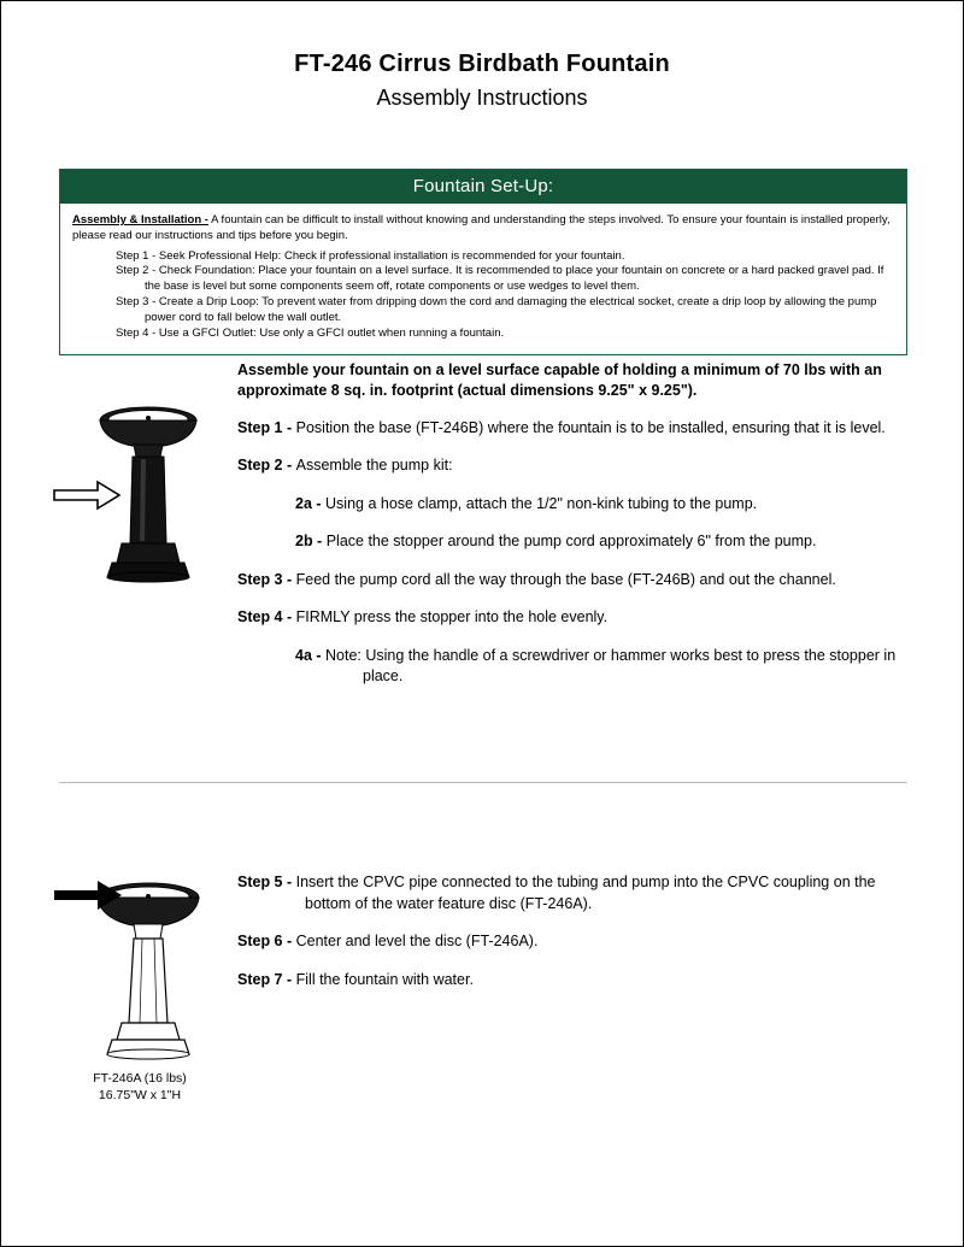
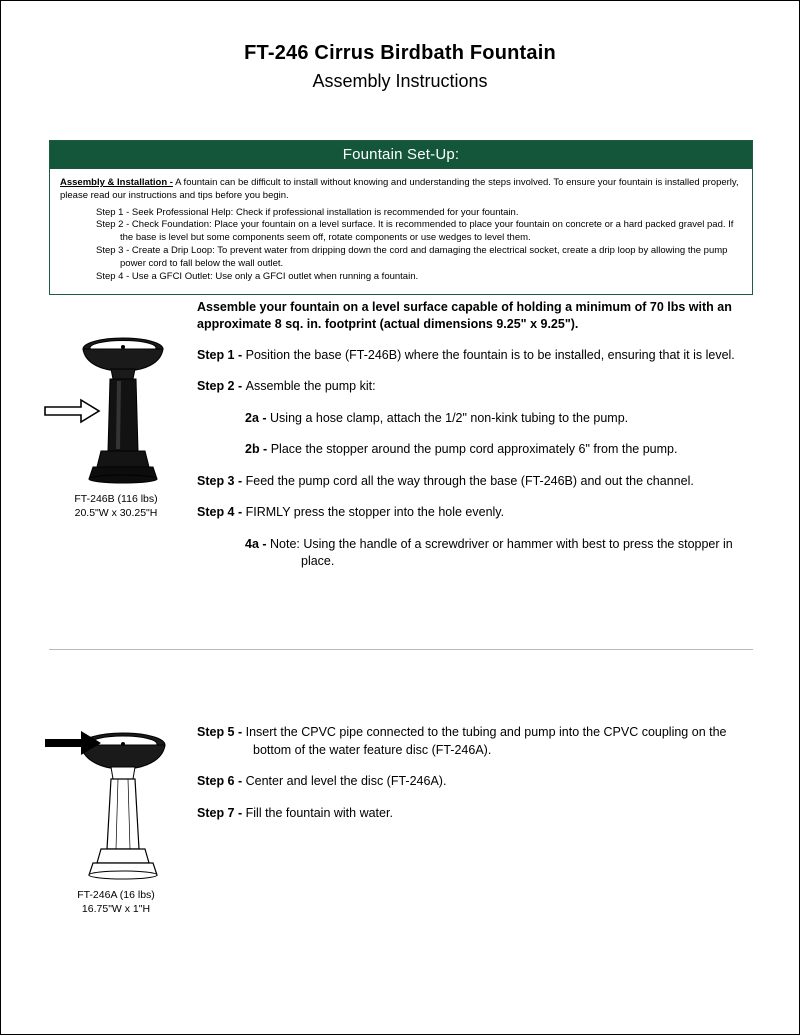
  FT-246 Cirrus Birdbath Fountain
  Assembly Instructions
  Fountain Set-Up:
  Assembly & Installation - A fountain can be difficult to install without knowing and understanding the steps involved. To ensure your fountain is installed properly, please read our instructions and tips before you begin.
  Step 1 - Seek Professional Help: Check if professional installation is recommended for your fountain.
  Step 2 - Check Foundation: Place your fountain on a level surface. It is recommended to place your fountain on concrete or a hard packed gravel pad. If the base is level but some components seem off, rotate components or use wedges to level them.
  Step 3 - Create a Drip Loop: To prevent water from dripping down the cord and damaging the electrical socket, create a drip loop by allowing the pump power cord to fall below the wall outlet.
  Step 4 - Use a GFCI Outlet: Use only a GFCI outlet when running a fountain.
+ FT-246B (116 lbs)
+ 20.5"W x 30.25"H
  Assemble your fountain on a level surface capable of holding a minimum of 70 lbs with an approximate 8 sq. in. footprint (actual dimensions 9.25" x 9.25").
  Step 1 - Position the base (FT-246B) where the fountain is to be installed, ensuring that it is level.
  Step 2 - Assemble the pump kit:
  2a - Using a hose clamp, attach the 1/2" non-kink tubing to the pump.
  2b - Place the stopper around the pump cord approximately 6" from the pump.
  Step 3 - Feed the pump cord all the way through the base (FT-246B) and out the channel.
  Step 4 - FIRMLY press the stopper into the hole evenly.
- 4a - Note: Using the handle of a screwdriver or hammer works best to press the stopper in place.
+ 4a - Note: Using the handle of a screwdriver or hammer with best to press the stopper in place.
  FT-246A (16 lbs)
  16.75"W x 1"H
  Step 5 - Insert the CPVC pipe connected to the tubing and pump into the CPVC coupling on the bottom of the water feature disc (FT-246A).
  Step 6 - Center and level the disc (FT-246A).
  Step 7 - Fill the fountain with water.
